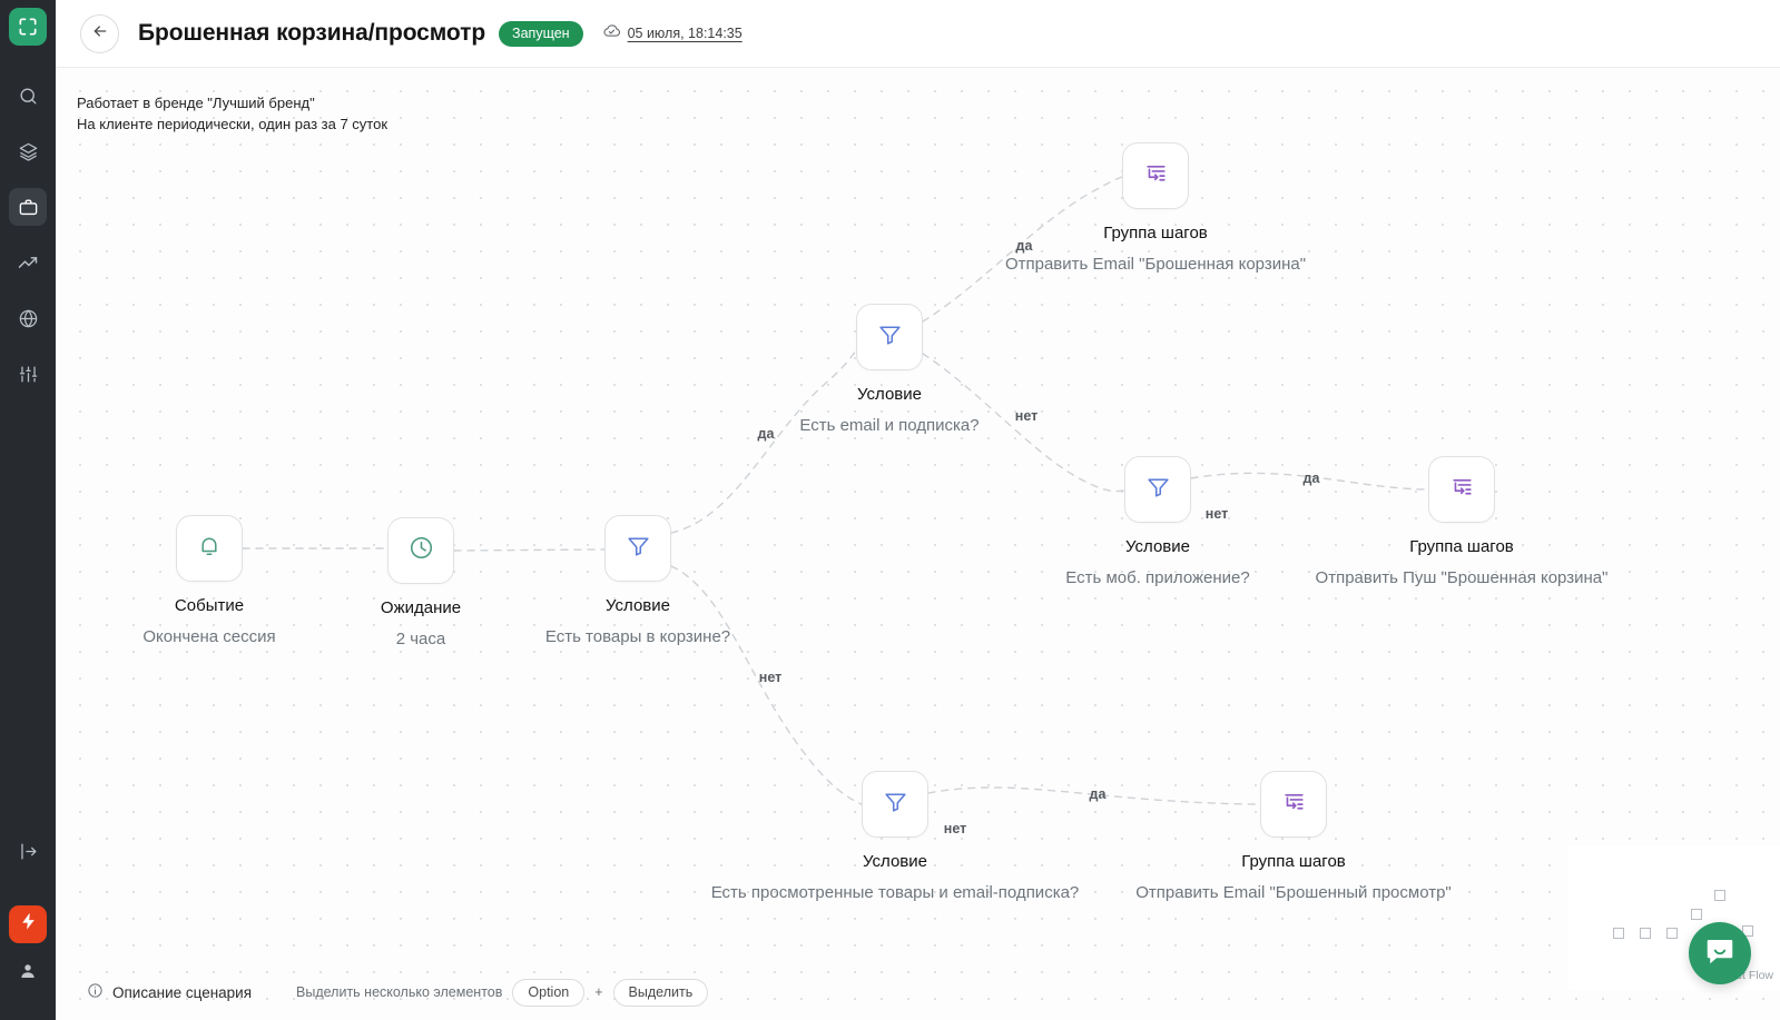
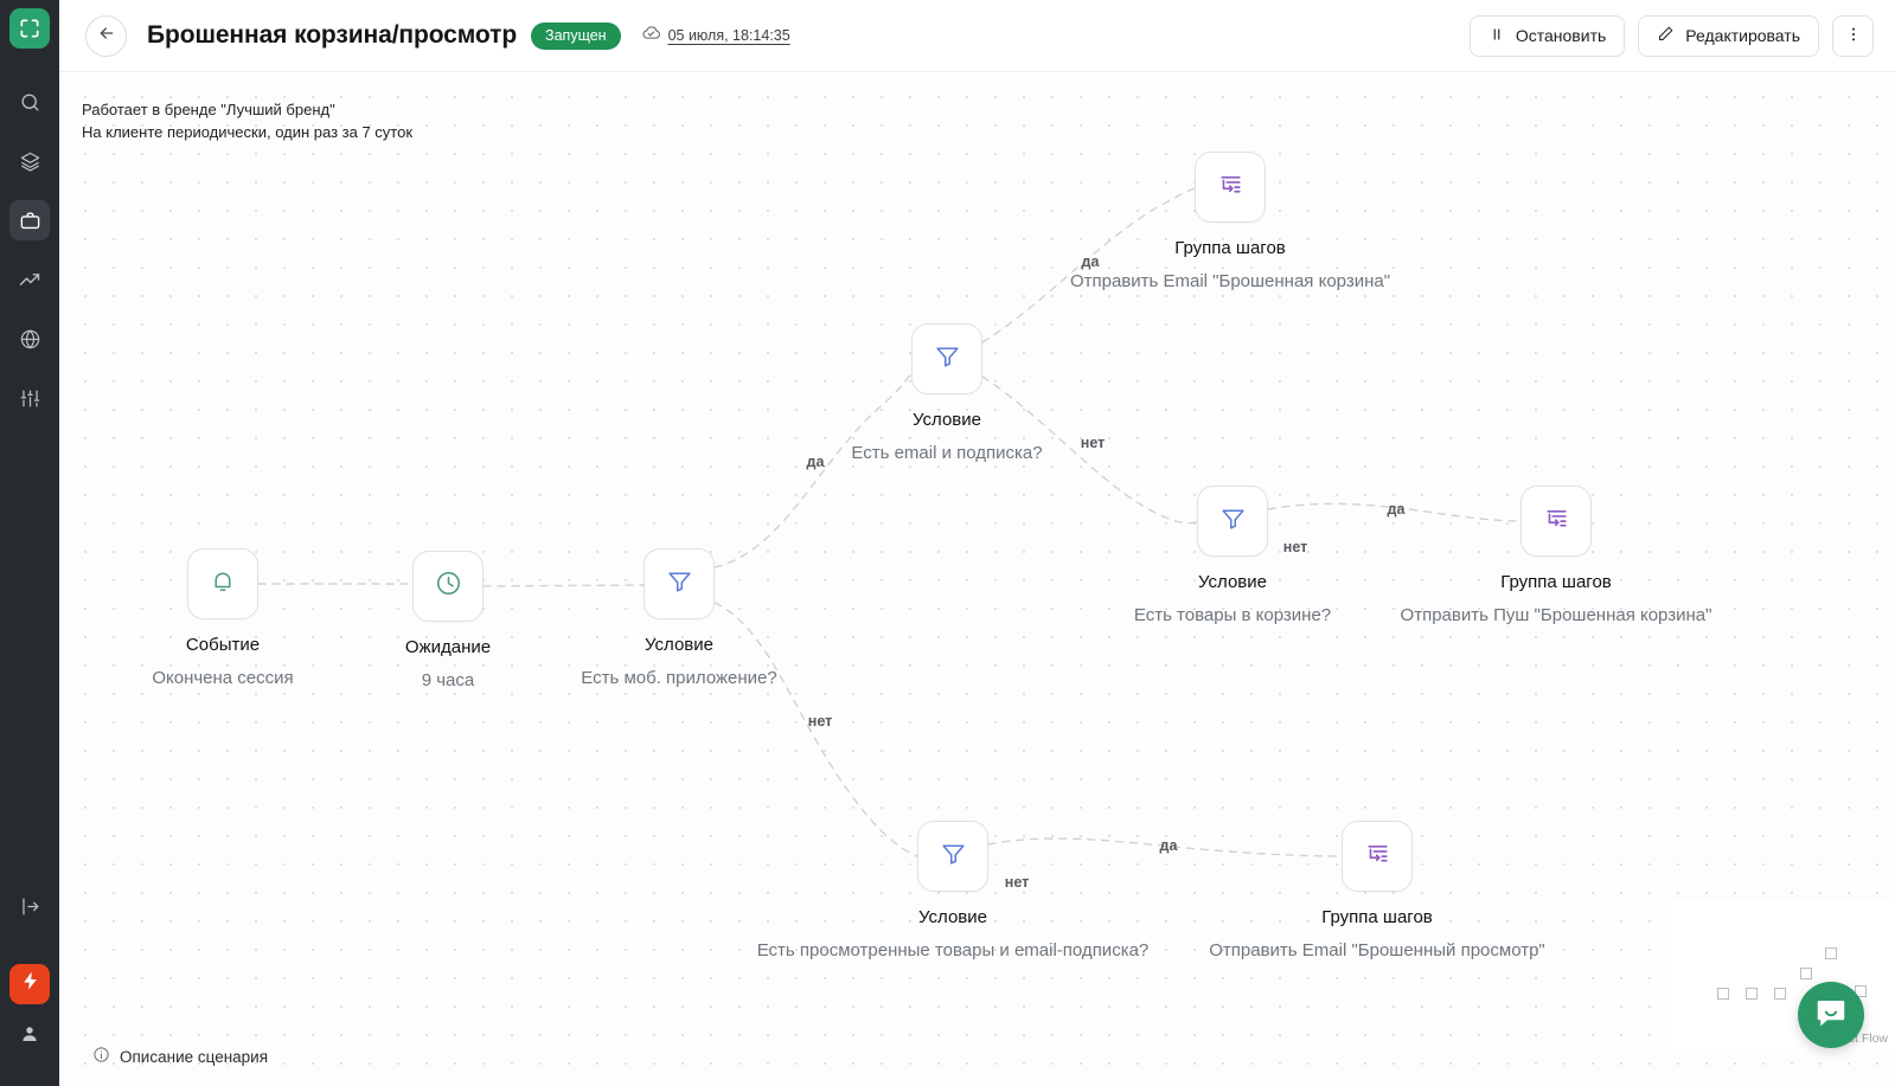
  Брошенная корзина/просмотр
  Запущен
  05 июля, 18:14:35
+ Остановить
+ Редактировать
  Работает в бренде "Лучший бренд"
  На клиенте периодически, один раз за 7 суток
  да
  да
  нет
  да
  нет
  нет
  да
  нет
  Событие
  Окончена сессия
  Ожидание
- 2 часа
+ 9 часа
  Условие
- Есть товары в корзине?
+ Есть моб. приложение?
  Условие
  Есть email и подписка?
  Группа шагов
  Отправить Email "Брошенная корзина"
  Условие
- Есть моб. приложение?
+ Есть товары в корзине?
  Группа шагов
  Отправить Пуш "Брошенная корзина"
  Условие
  Есть просмотренные товары и email-подписка?
  Группа шагов
  Отправить Email "Брошенный просмотр"
  Описание сценария
- Выделить несколько элементов
- Option
- +
- Выделить
